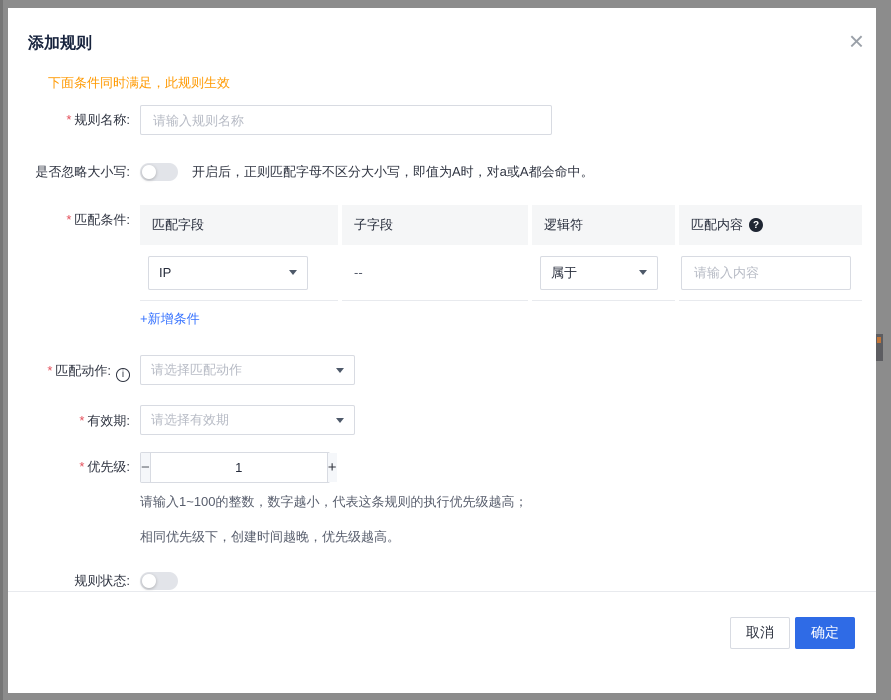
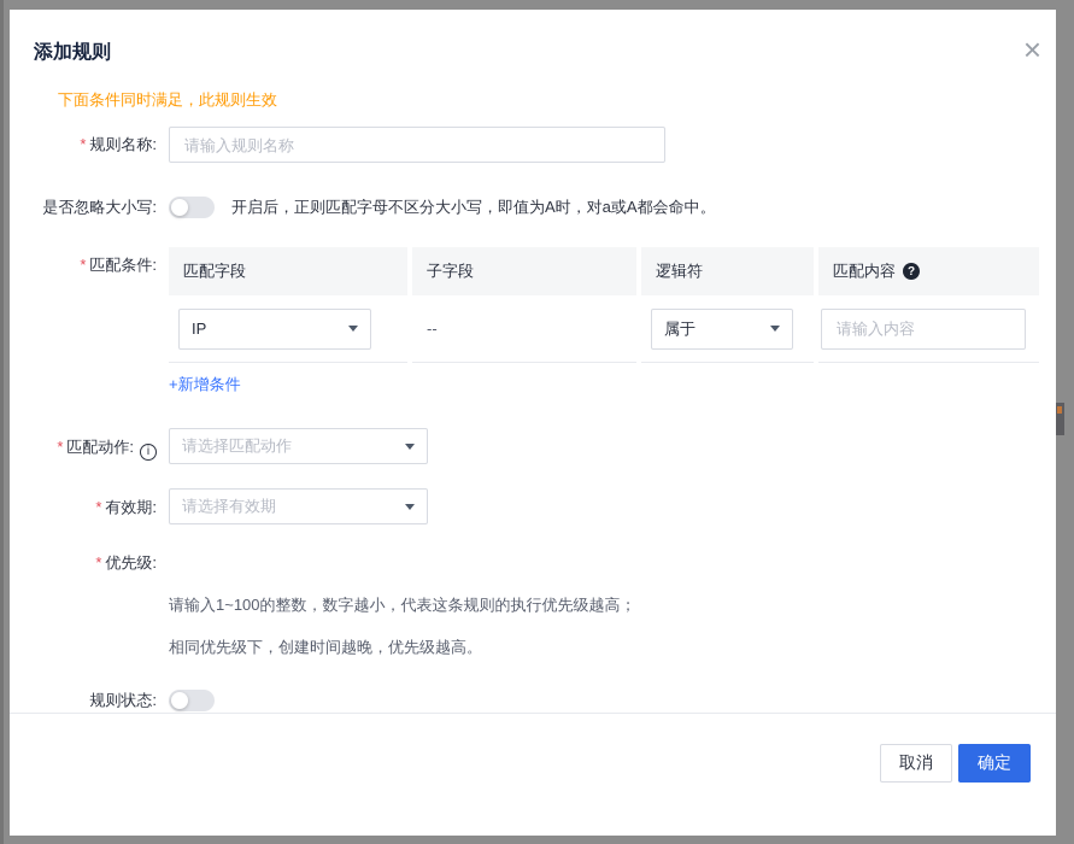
  添加规则
  ×
  下面条件同时满足，此规则生效
  * 规则名称:
  请输入规则名称
  是否忽略大小写:
  开启后，正则匹配字母不区分大小写，即值为A时，对a或A都会命中。
  * 匹配条件:
  匹配字段
  子字段
  逻辑符
  匹配内容
  ?
  IP
  --
  属于
  请输入内容
  +新增条件
  * 匹配动作: i
  请选择匹配动作
  * 有效期:
  请选择有效期
  * 优先级:
- −
- 1
- +
  请输入1~100的整数，数字越小，代表这条规则的执行优先级越高；
  相同优先级下，创建时间越晚，优先级越高。
  规则状态:
  取消
  确定
